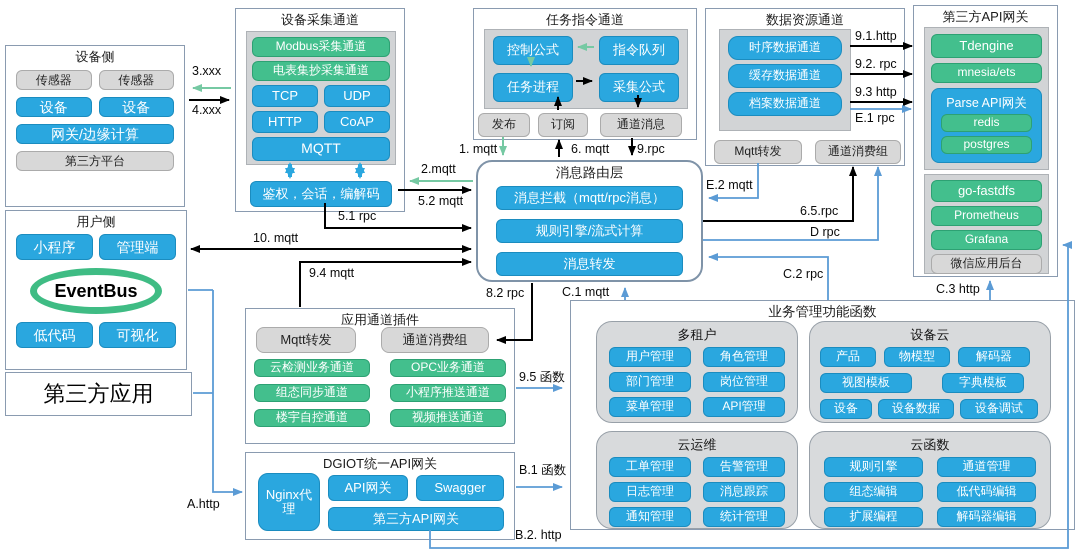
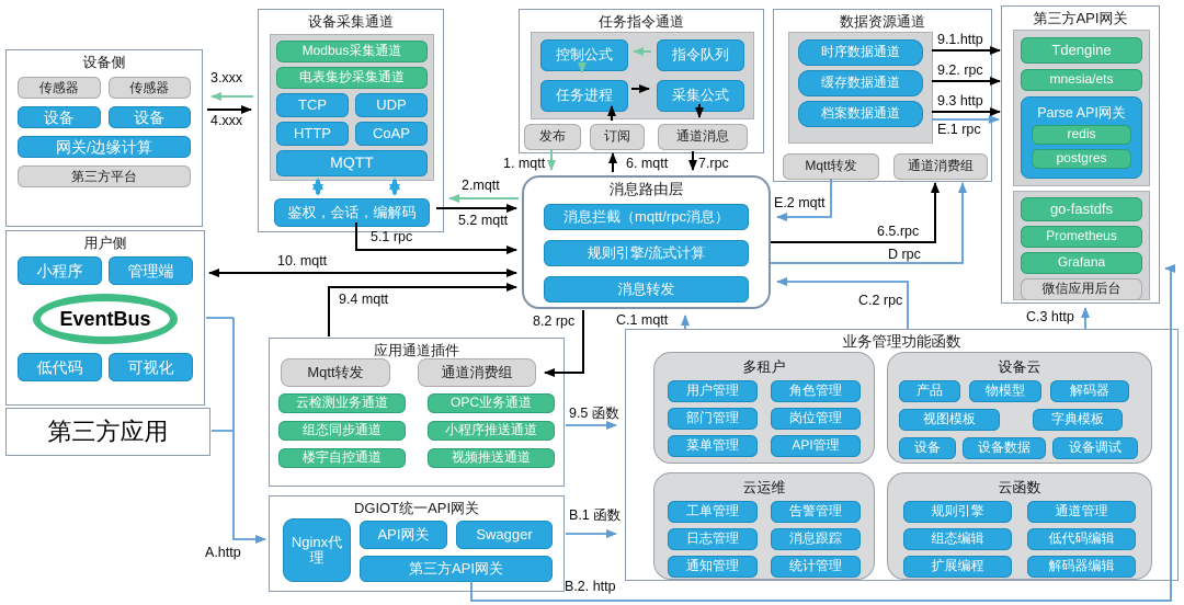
  设备侧
  传感器
  传感器
  设备
  设备
  网关/边缘计算
  第三方平台
  用户侧
  小程序
  管理端
  EventBus
  低代码
  可视化
  第三方应用
  设备采集通道
  Modbus采集通道
  电表集抄采集通道
  TCP
  UDP
  HTTP
  CoAP
  MQTT
  鉴权，会话，编解码
  任务指令通道
  控制公式
  指令队列
  任务进程
  采集公式
  发布
  订阅
  通道消息
  数据资源通道
  时序数据通道
  缓存数据通道
  档案数据通道
  Mqtt转发
  通道消费组
  第三方API网关
  Tdengine
  mnesia/ets
  Parse API网关
  redis
  postgres
  go-fastdfs
  Prometheus
  Grafana
  微信应用后台
  消息路由层
  消息拦截（mqtt/rpc消息）
  规则引擎/流式计算
  消息转发
  应用通道插件
  Mqtt转发
  通道消费组
  云检测业务通道
  OPC业务通道
  组态同步通道
  小程序推送通道
  楼宇自控通道
  视频推送通道
  DGIOT统一API网关
  Nginx代理
  API网关
  Swagger
  第三方API网关
  业务管理功能函数
  多租户
  用户管理
  角色管理
  部门管理
  岗位管理
  菜单管理
  API管理
  设备云
  产品
  物模型
  解码器
  视图模板
  字典模板
  设备
  设备数据
  设备调试
  云运维
  工单管理
  告警管理
  日志管理
  消息跟踪
  通知管理
  统计管理
  云函数
  规则引擎
  通道管理
  组态编辑
  低代码编辑
  扩展编程
  解码器编辑
  3.xxx
  4.xxx
  1. mqtt
  2.mqtt
  5.1 rpc
  5.2 mqtt
  6. mqtt
- 9.rpc
+ 7.rpc
  6.5.rpc
  8.2 rpc
  9.1.http
  9.2. rpc
  9.3 http
  E.1 rpc
  9.4 mqtt
  9.5 函数
  10. mqtt
  A.http
  B.1 函数
  B.2. http
  C.1 mqtt
  C.2 rpc
  C.3 http
  D rpc
  E.2 mqtt
